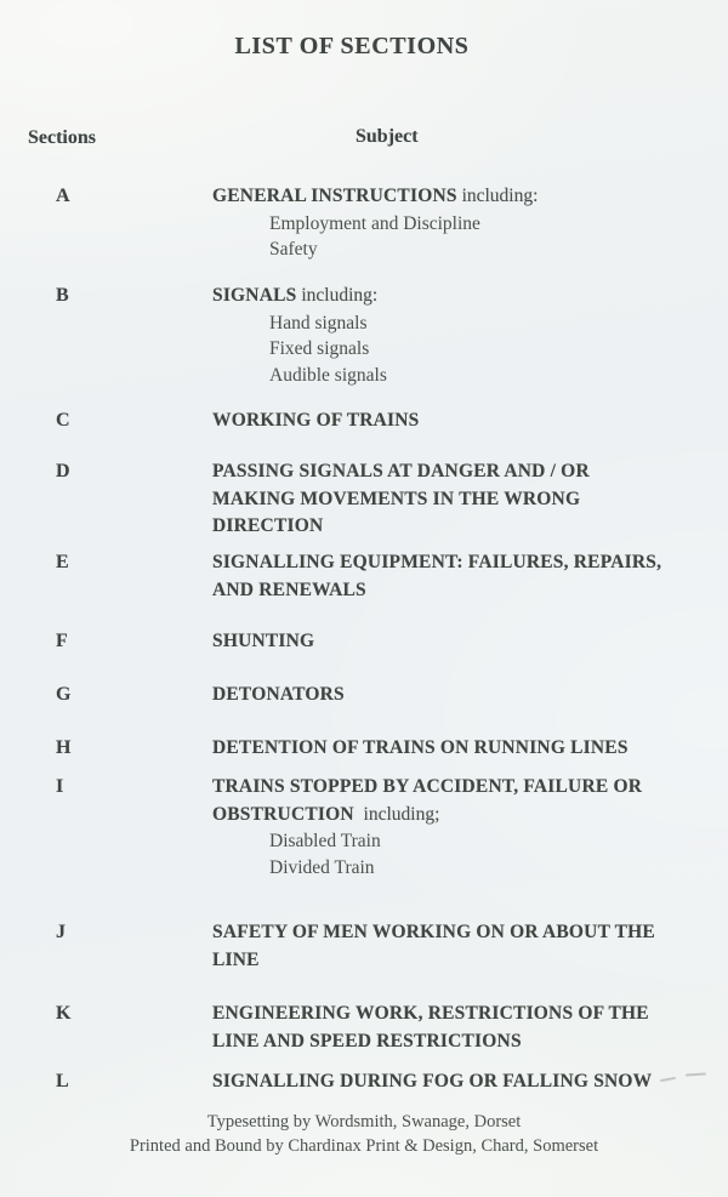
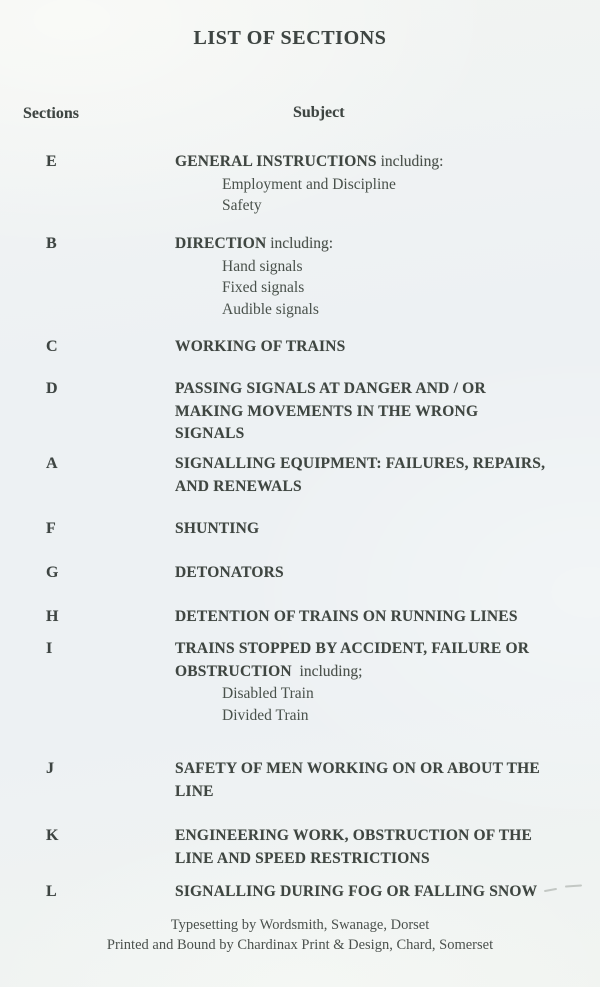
  LIST OF SECTIONS
  Sections
  Subject
- A
+ E
  GENERAL INSTRUCTIONS including:
  Employment and Discipline
  Safety
  B
- SIGNALS including:
+ DIRECTION including:
  Hand signals
  Fixed signals
  Audible signals
  C
  WORKING OF TRAINS
  D
  PASSING SIGNALS AT DANGER AND / OR
  MAKING MOVEMENTS IN THE WRONG
- DIRECTION
+ SIGNALS
- E
+ A
  SIGNALLING EQUIPMENT: FAILURES, REPAIRS,
  AND RENEWALS
  F
  SHUNTING
  G
  DETONATORS
  H
  DETENTION OF TRAINS ON RUNNING LINES
  I
  TRAINS STOPPED BY ACCIDENT, FAILURE OR
  OBSTRUCTION including;
  Disabled Train
  Divided Train
  J
  SAFETY OF MEN WORKING ON OR ABOUT THE
  LINE
  K
- ENGINEERING WORK, RESTRICTIONS OF THE
+ ENGINEERING WORK, OBSTRUCTION OF THE
  LINE AND SPEED RESTRICTIONS
  L
  SIGNALLING DURING FOG OR FALLING SNOW
  Typesetting by Wordsmith, Swanage, Dorset
  Printed and Bound by Chardinax Print & Design, Chard, Somerset
